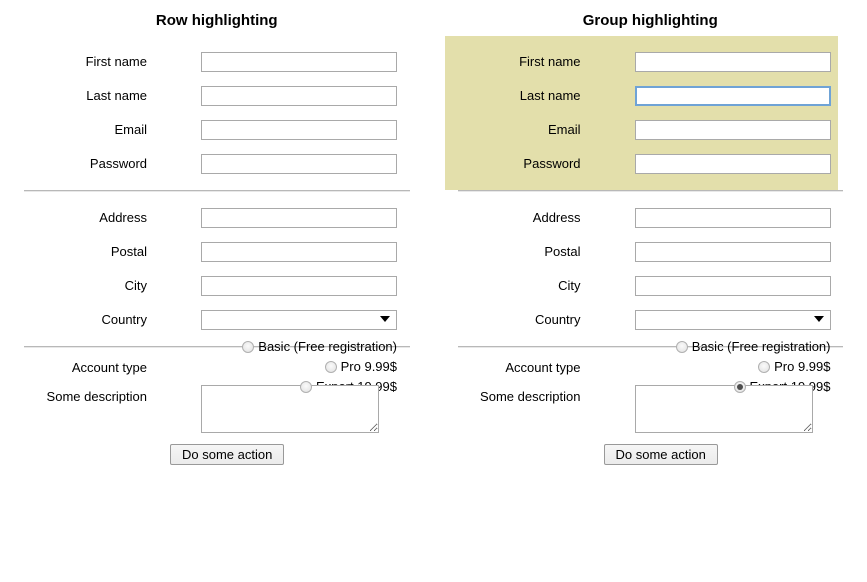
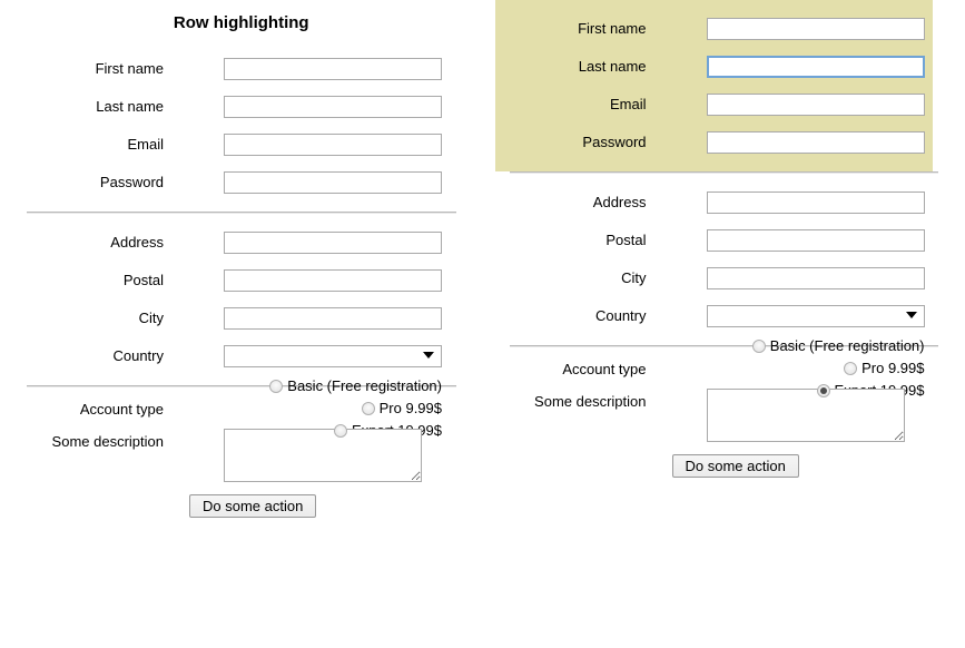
  Row highlighting
  First name
  Last name
  Email
  Password
  Address
  Postal
  City
  Country
  Account type
  Basic (Free registration)
  Pro 9.99$
  Some description
  Do some action
- Group highlighting
  First name
  Last name
  Email
  Password
  Address
  Postal
  City
  Country
  Account type
  Basic (Free registration)
  Pro 9.99$
  Some description
  Do some action
